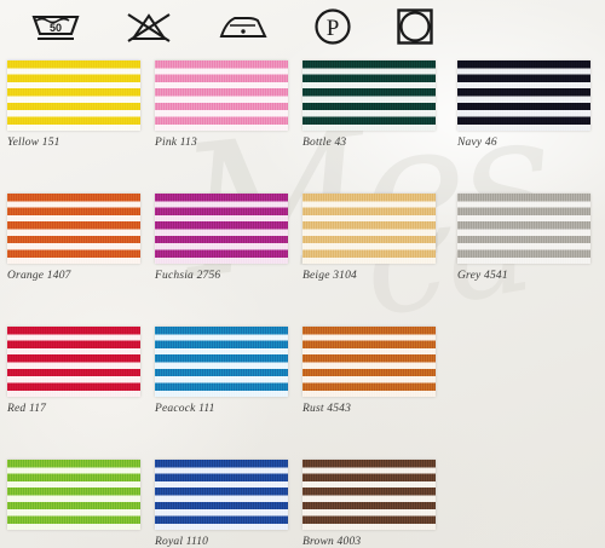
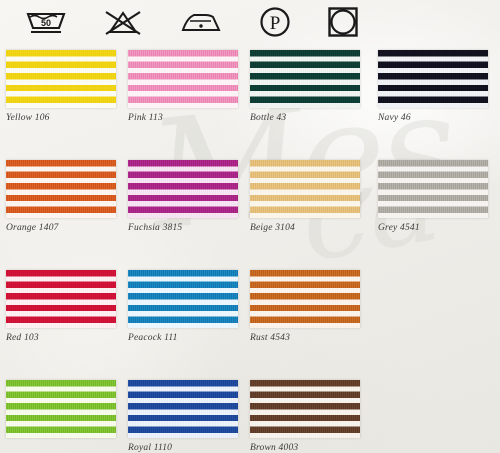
  50
  P
- Yellow 151
+ Yellow 106
  Pink 113
  Bottle 43
  Navy 46
  Orange 1407
- Fuchsia 2756
+ Fuchsia 3815
  Beige 3104
  Grey 4541
- Red 117
+ Red 103
  Peacock 111
  Rust 4543
  Royal 1110
  Brown 4003
